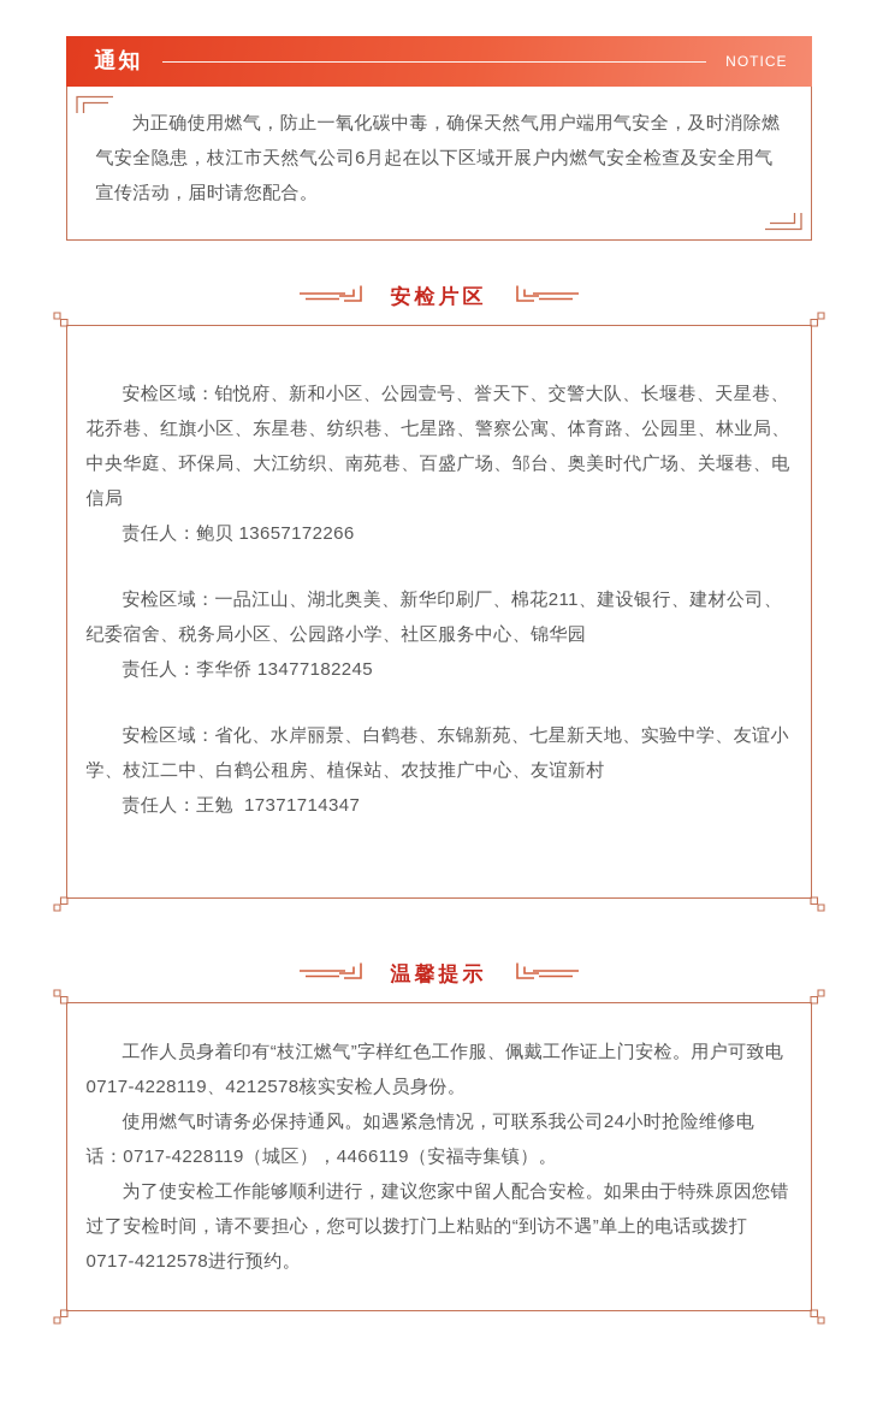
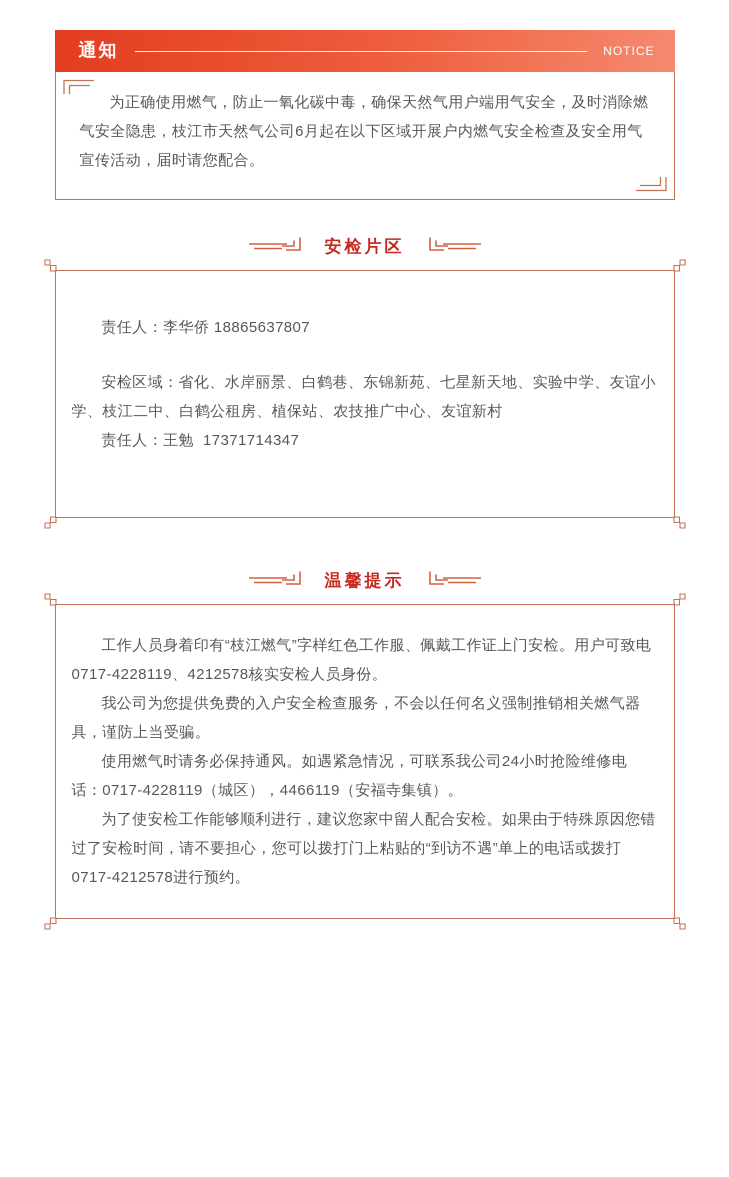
  通知
  NOTICE
  为正确使用燃气，防止一氧化碳中毒，确保天然气用户端用气安全，及时消除燃气安全隐患，枝江市天然气公司6月起在以下区域开展户内燃气安全检查及安全用气宣传活动，届时请您配合。
  安检片区
- 安检区域：铂悦府、新和小区、公园壹号、誉天下、交警大队、长堰巷、天星巷、花乔巷、红旗小区、东星巷、纺织巷、七星路、警察公寓、体育路、公园里、林业局、中央华庭、环保局、大江纺织、南苑巷、百盛广场、邹台、奥美时代广场、关堰巷、电信局
- 责任人：鲍贝 13657172266
- 安检区域：一品江山、湖北奥美、新华印刷厂、棉花211、建设银行、建材公司、纪委宿舍、税务局小区、公园路小学、社区服务中心、锦华园
- 责任人：李华侨 13477182245
+ 责任人：李华侨 18865637807
  安检区域：省化、水岸丽景、白鹤巷、东锦新苑、七星新天地、实验中学、友谊小学、枝江二中、白鹤公租房、植保站、农技推广中心、友谊新村
  责任人：王勉 17371714347
  温馨提示
  工作人员身着印有“枝江燃气”字样红色工作服、佩戴工作证上门安检。用户可致电0717-4228119、4212578核实安检人员身份。
+ 我公司为您提供免费的入户安全检查服务，不会以任何名义强制推销相关燃气器具，谨防上当受骗。
  使用燃气时请务必保持通风。如遇紧急情况，可联系我公司24小时抢险维修电话：0717-4228119（城区），4466119（安福寺集镇）。
  为了使安检工作能够顺利进行，建议您家中留人配合安检。如果由于特殊原因您错过了安检时间，请不要担心，您可以拨打门上粘贴的“到访不遇”单上的电话或拨打0717-4212578进行预约。
